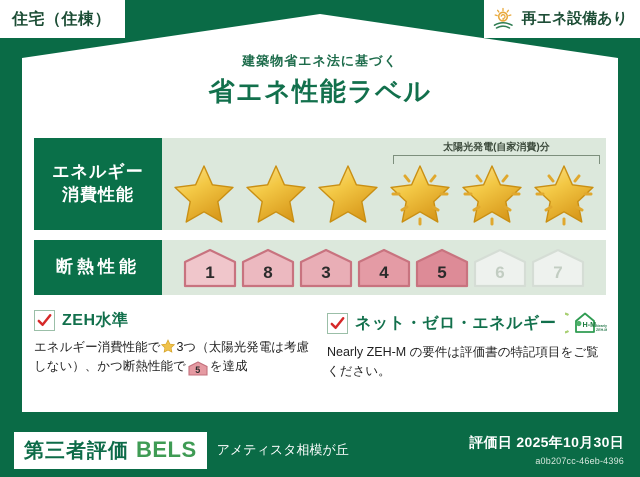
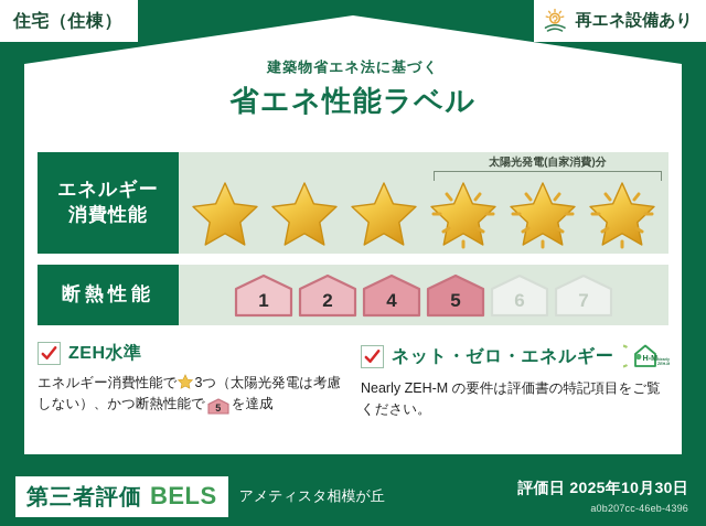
  住宅（住棟）
  再エネ設備あり
  建築物省エネ法に基づく
  省エネ性能ラベル
  エネルギー
  消費性能
  太陽光発電(自家消費)分
  断熱性能
  1
- 8
+ 2
- 3
  4
  5
  6
  7
  ZEH水準
  エネルギー消費性能で 3つ（太陽光発電は考慮しない）、かつ断熱性能で
  5
  を達成
  ネット・ゼロ・エネルギー
  H-M
  Nearly ZEH-M の要件は評価書の特記項目をご覧ください。
  第三者評価
  BELS
  アメティスタ相模が丘
  評価日 2025年10月30日
  a0b207cc-46eb-4396
